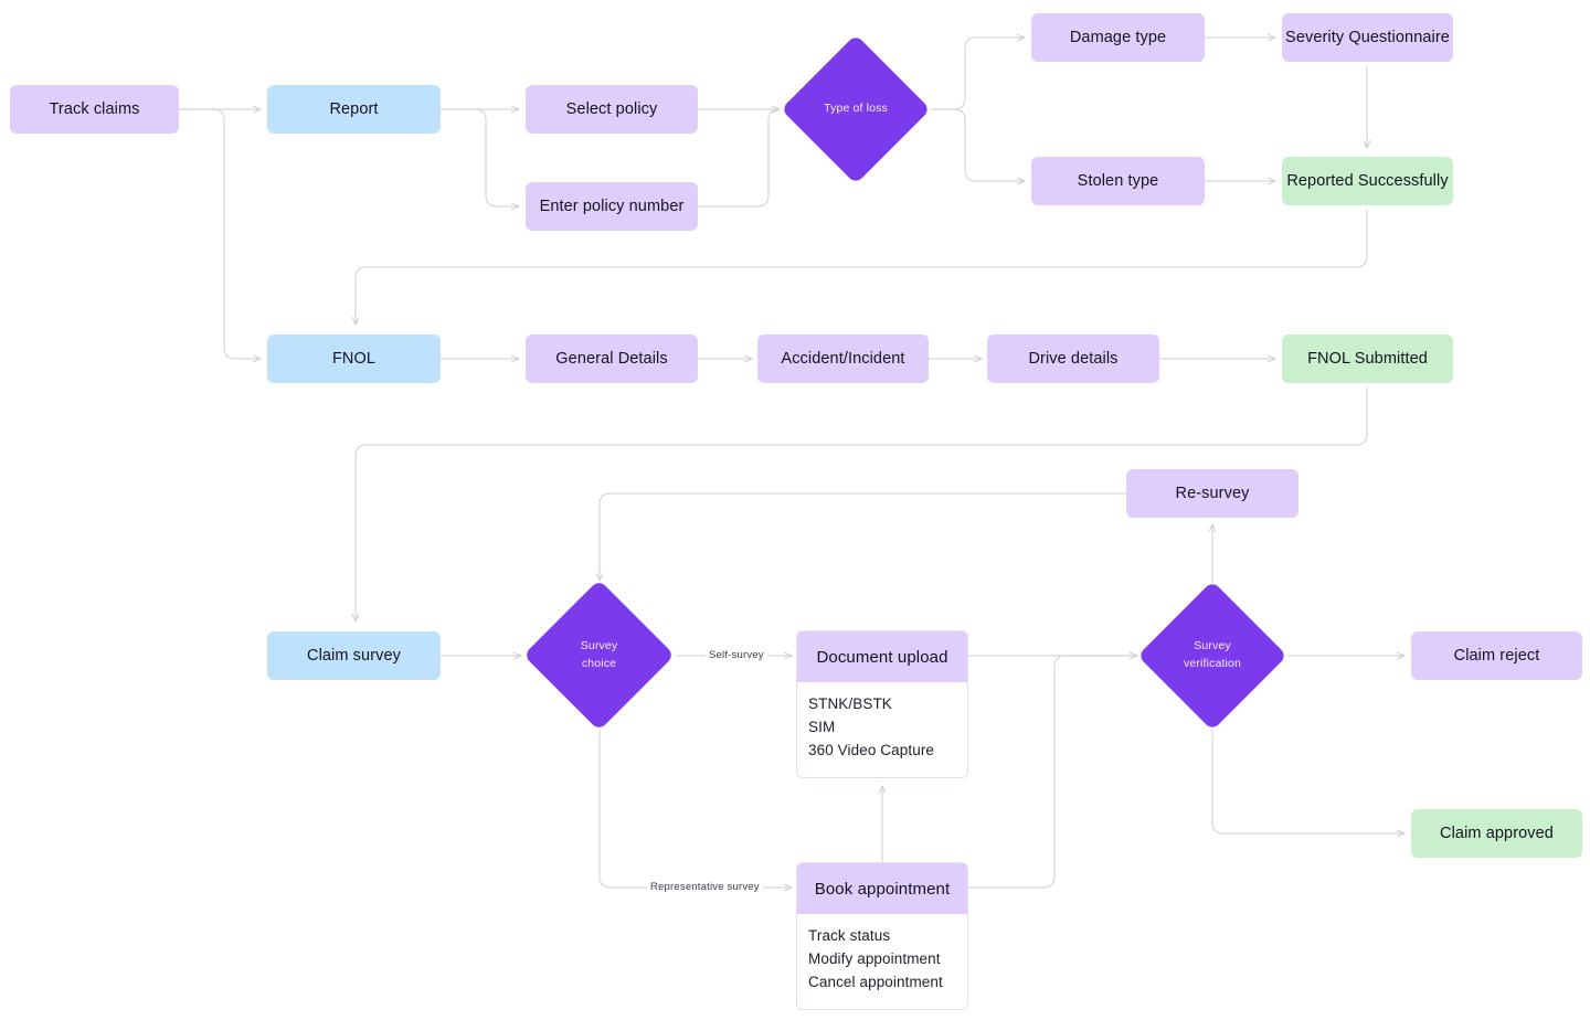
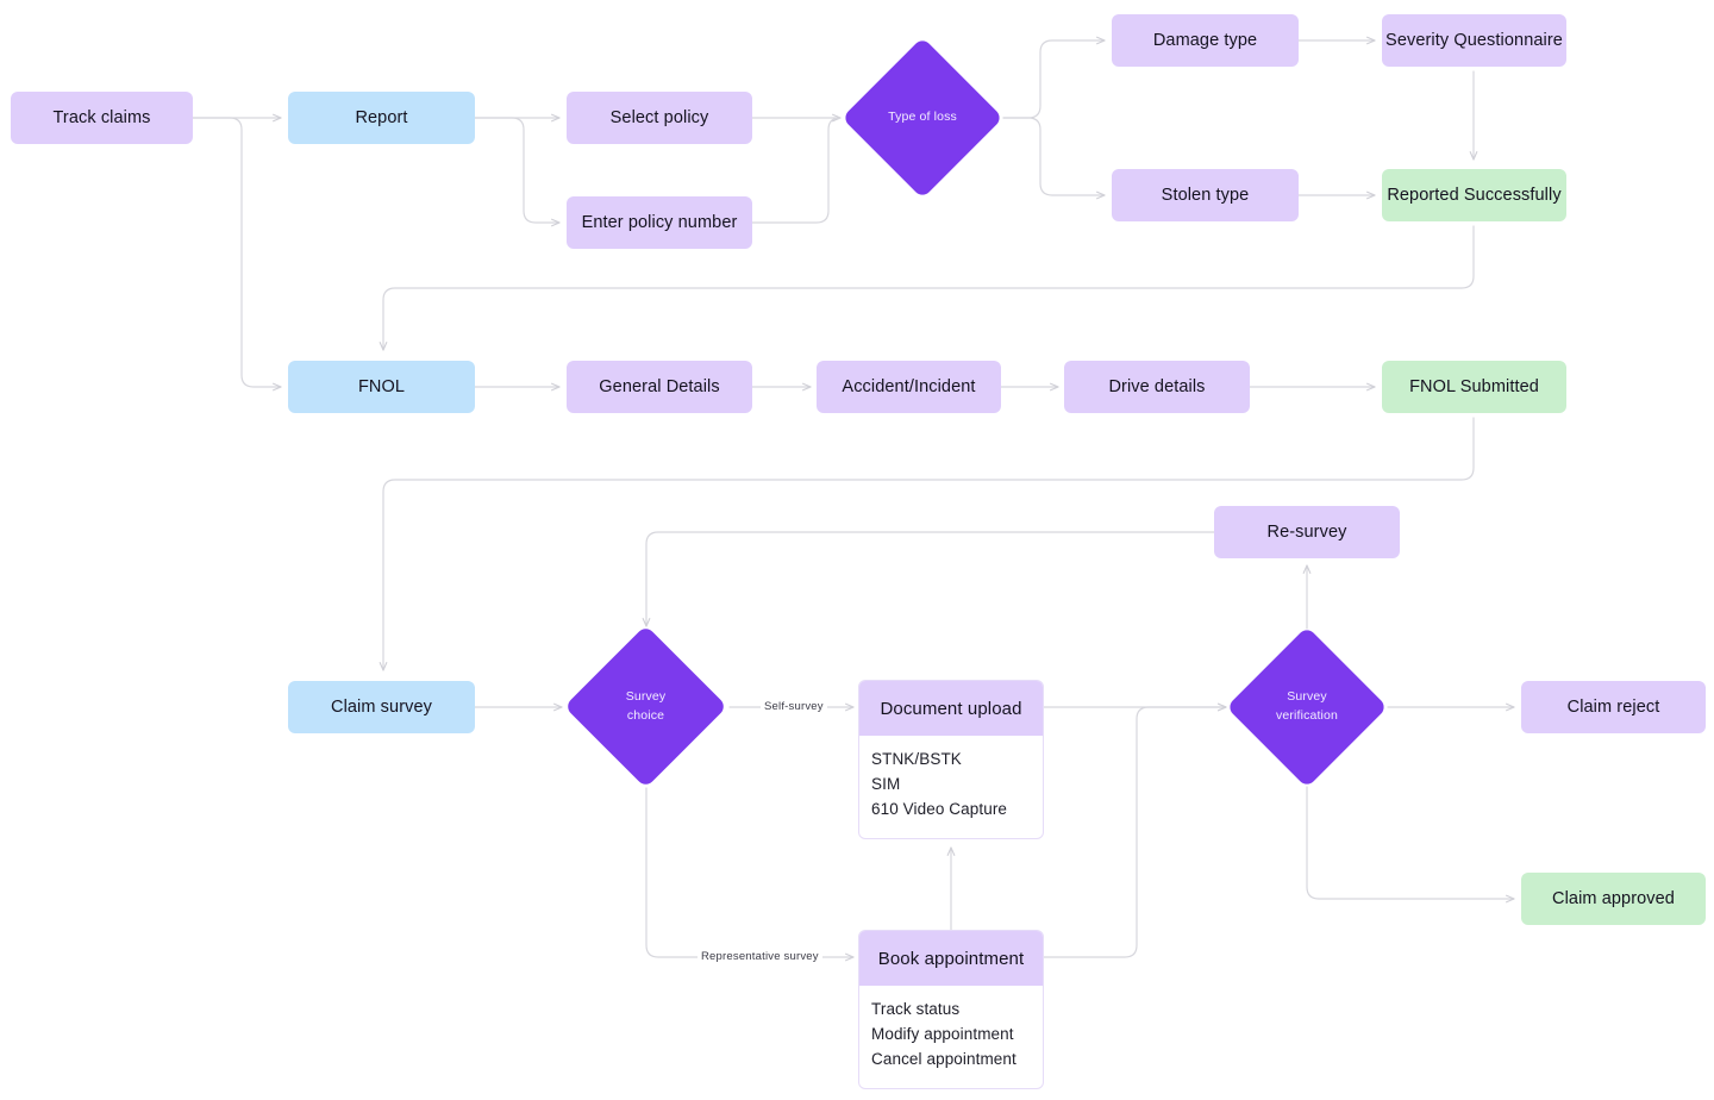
  Track claims
  Report
  Select policy
  Enter policy number
  Type of loss
  Damage type
  Severity Questionnaire
  Stolen type
  Reported Successfully
  FNOL
  General Details
  Accident/Incident
  Drive details
  FNOL Submitted
  Re-survey
  Claim survey
  Survey
  choice
  Self-survey
  Representative survey
  Document upload
  STNK/BSTK
  SIM
- 360 Video Capture
+ 610 Video Capture
  Book appointment
  Track status
  Modify appointment
  Cancel appointment
  Survey
  verification
  Claim reject
  Claim approved
